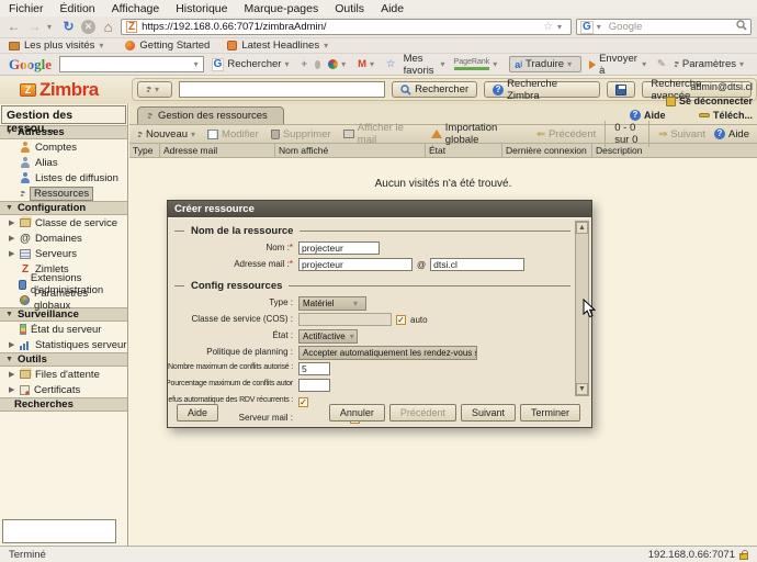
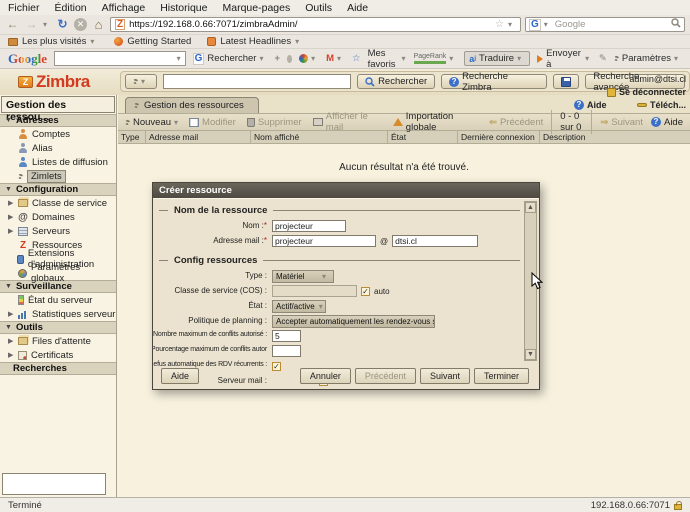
  Fichier
  Édition
  Affichage
  Historique
  Marque-pages
  Outils
  Aide
  ←
  →
  ▾
  ↻
  ✕
  ⌂
  Z
  https://192.168.0.66:7071/zimbraAdmin/
  ☆
  ▾
  G
  ▾
  Google
  Les plus visités
  ▾
  Getting Started
  Latest Headlines
  ▾
  Google
  ▾
  G
  Rechercher
  ▾
  +
  ▾
  M
  ▾
  ☆
  Mes favoris
  ▾
  ▾
  aʲ
  Traduire
  ▾
  Envoyer à
  ▾
  ✎
  Paramètres
  ▾
  Z
  Zimbra
  ▾
  Rechercher
  ?
  Recherche Zimbra
  Recherche avacée
  admin@dtsi.cl
  Se déconnecter
  ?
  Aide
  Téléch...
  Gestion des ressou...
  Adresses
  Comptes
  Alias
  Listes de diffusion
- Ressources
+ Zimlets
  Configuration
  Classe de service
  @
  Domaines
  Serveurs
  Z
- Zimlets
+ Ressources
  Extensions d'administration
  Paramètres globaux
  Surveillance
  État du serveur
  Statistiques serveur
  Outils
  Files d'attente
  Certificats
  Recherches
  Gestion des ressources
  Nouveau
  ▾
  Modifier
  Supprimer
  Afficher le mail
  Importation globale
  ⇐
  Précédent
  0 - 0 sur 0
  ⇒
  Suivant
  ?
  Aide
  Type
  Adresse mail
  Nom affiché
  État
  Dernière connexion
  Description
- Aucun visités n'a été trouvé.
+ Aucun résultat n'a été trouvé.
  Créer ressource
  Nom de la ressource
  Nom :*
  projecteur
  Adresse mail :*
  projecteur
  @
  dtsi.cl
  Config ressources
  Type :
  Matériel
  ▾
  Classe de service (COS) :
  ✓
  auto
  État :
  Actif/active
  ▾
  Politique de planning :
  Accepter automatiquement les rendez-vous
  5
  ✓
  Serveur mail :
  Aide
  Annuler
  Précédent
  Suivant
  Terminer
  Terminé
  192.168.0.66:7071
